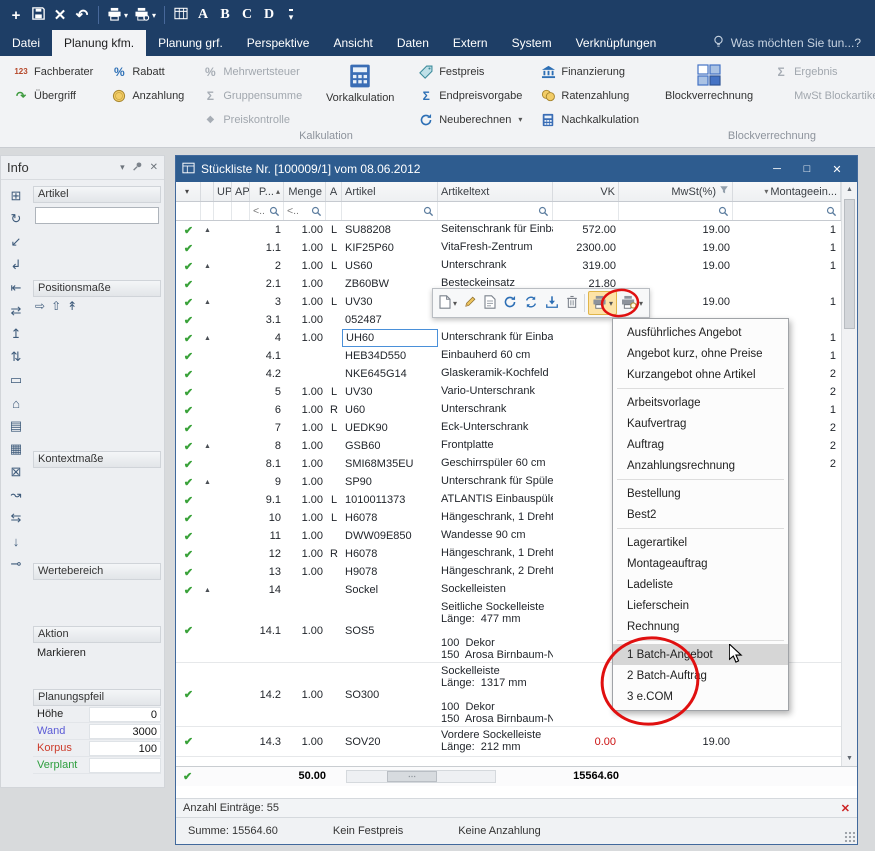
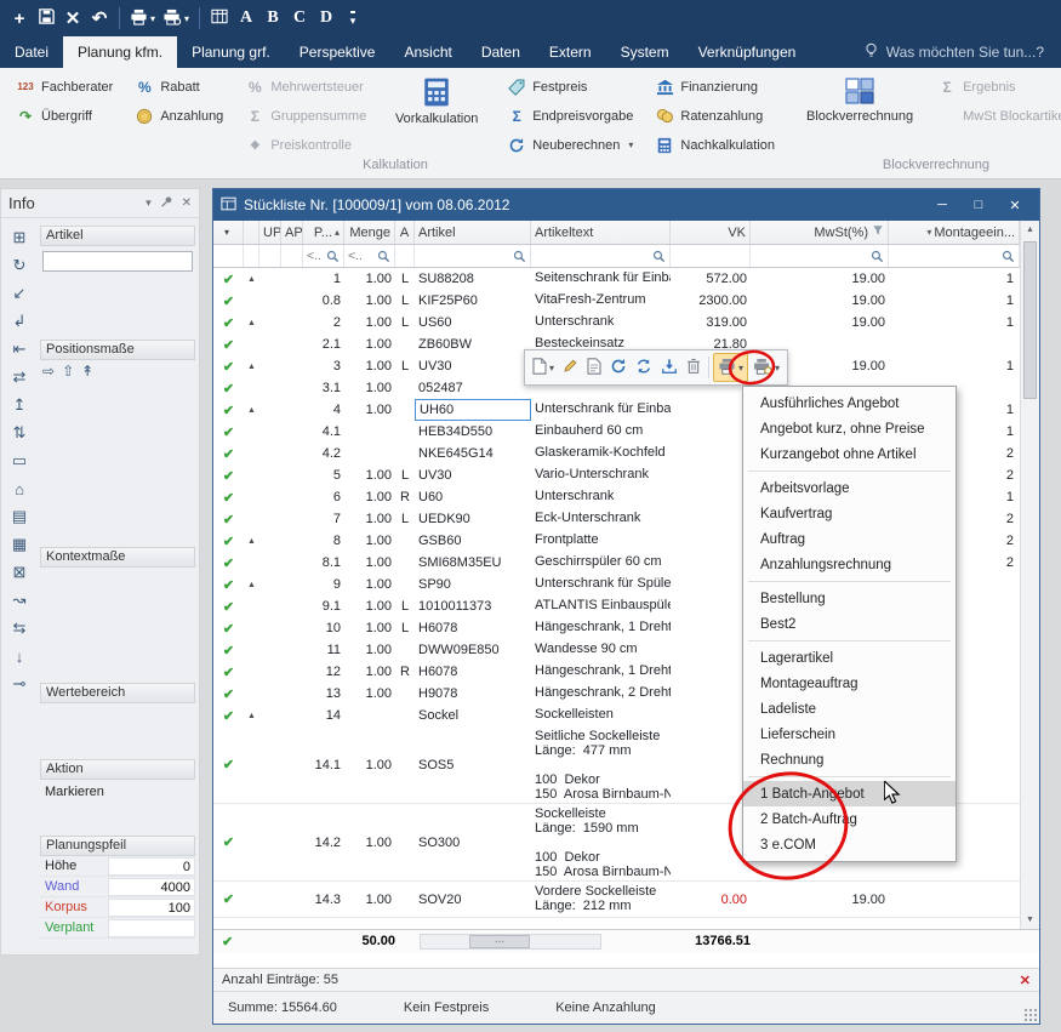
  +
  ✕
  ↶
  ▾
  ▾
  A
  B
  C
  D
  ▾
  Datei
  Planung kfm.
  Planung grf.
  Perspektive
  Ansicht
  Daten
  Extern
  System
  Verknüpfungen
  Was möchten Sie tun...?
  123
  Fachberater
  ↷
  Übergriff
  %
  Rabatt
  Anzahlung
  %
  Mehrwertsteuer
  Σ
  Gruppensumme
  ◆
  Preiskontrolle
  Vorkalkulation
  Festpreis
  Σ
  Endpreisvorgabe
  Neuberechnen
  ▾
  Finanzierung
  Ratenzahlung
  Nachkalkulation
  Kalkulation
  Blockverrechnung
  Σ
  Ergebnis
  MwSt Blockartik
  Blockverrechnung
  Info
  ▾
  ✕
  ⊞
  ↻
  ↙
  ↲
  ⇤
  ⇄
  ↥
  ⇅
  ▭
  ⌂
  ▤
  ▦
  ⊠
  ↝
  ⇆
  ↓
  ⊸
  Artikel
  Positionsmaße
  ⇨
  ⇧
  ↟
  Kontextmaße
  Wertebereich
  Aktion
  Markieren
  Planungspfeil
  Höhe
  0
  Wand
- 3000
+ 4000
  Korpus
  100
  Verplant
  Stückliste Nr. [100009/1] vom 08.06.2012
  ─
  □
  ✕
  ▾
  UP
  AP
  P...
  ▴
  Menge
  A
  Artikel
  Artikeltext
  VK
  MwSt(%)
  ▾
  Montageein...
  <..
  <..
  ✔
  1
  1.00
  L
  SU88208
  Seitenschrank für Einb
  572.00
  19.00
  1
  ✔
- 1.1
+ 0.8
  1.00
  L
  KIF25P60
  VitaFresh-Zentrum
  2300.00
  19.00
  1
  ✔
  2
  1.00
  L
  US60
  Unterschrank
  319.00
  19.00
  1
  ✔
  2.1
  1.00
  ZB60BW
  Besteckeinsatz
  21.80
  ✔
  3
  1.00
  L
  UV30
  19.00
  1
  ✔
  3.1
  1.00
  052487
  ✔
  4
  1.00
  UH60
  Unterschrank für Einba
  1
  ✔
  4.1
  HEB34D550
  Einbauherd 60 cm
  1
  ✔
  4.2
  NKE645G14
  Glaskeramik-Kochfeld
  2
  ✔
  5
  1.00
  L
  UV30
  Vario-Unterschrank
  2
  ✔
  6
  1.00
  R
  U60
  Unterschrank
  1
  ✔
  7
  1.00
  L
  UEDK90
  Eck-Unterschrank
  2
  ✔
  8
  1.00
  GSB60
  Frontplatte
  2
  ✔
  8.1
  1.00
  SMI68M35EU
  Geschirrspüler 60 cm
  2
  ✔
  9
  1.00
  SP90
  Unterschrank für Spüle
  ✔
  9.1
  1.00
  L
  1010011373
  ATLANTIS Einbauspül
  ✔
  10
  1.00
  L
  H6078
  Hängeschrank, 1 Dreht
  ✔
  11
  1.00
  DWW09E850
  Wandesse 90 cm
  ✔
  12
  1.00
  R
  H6078
  Hängeschrank, 1 Dreht
  ✔
  13
  1.00
  H9078
  Hängeschrank, 2 Dreht
  ✔
  14
  Sockel
  Sockelleisten
  ✔
  14.1
  1.00
  SOS5
  Seitliche Sockelleiste
  Länge: 477 mm
  100 Dekor
  ✔
  14.2
  1.00
  SO300
  Sockelleiste
- Länge: 1317 mm
+ Länge: 1590 mm
  100 Dekor
  ✔
  14.3
  1.00
  SOV20
  Vordere Sockelleiste
  Länge: 212 mm
  0.00
  19.00
  ✔
  50.00
  ⋯
- 15564.60
+ 13766.51
  Anzahl Einträge: 55
  ✕
  Summe: 15564.60
  Kein Festpreis
  Keine Anzahlung
  ▾
  ▾
  ▾
  Ausführliches Angebot
  Angebot kurz, ohne Preise
  Kurzangebot ohne Artikel
  Arbeitsvorlage
  Kaufvertrag
  Auftrag
  Anzahlungsrechnung
  Bestellung
  Best2
  Lagerartikel
  Montageauftrag
  Ladeliste
  Lieferschein
  Rechnung
  1 Batch-Anebot
  2 Batch-Auftrg
  3 e.COM
